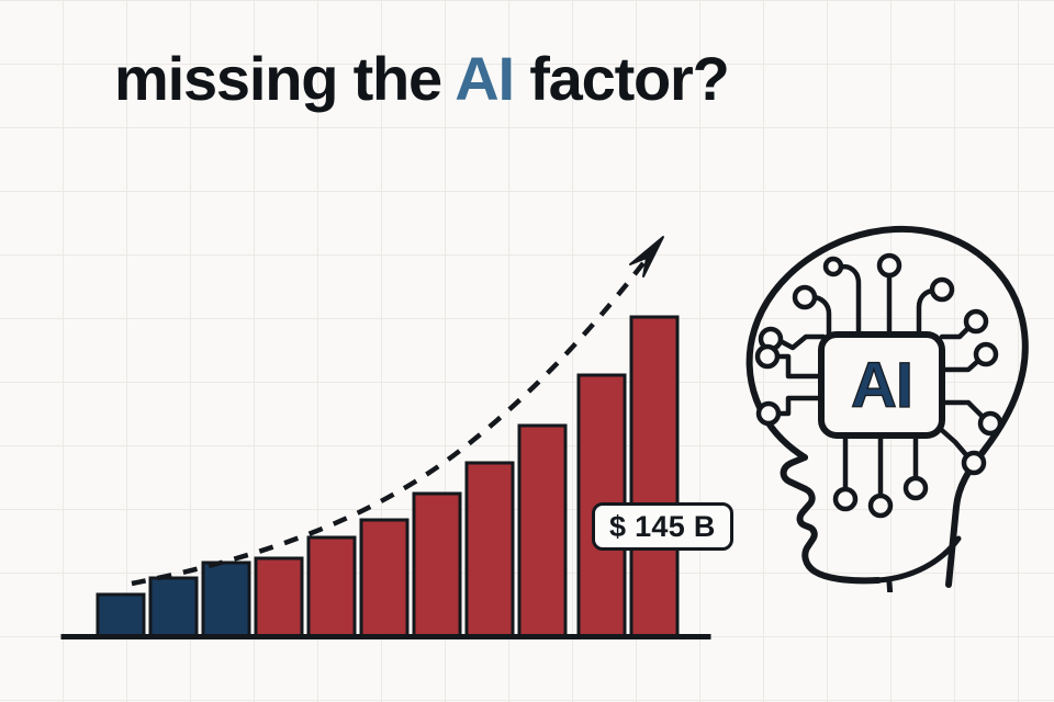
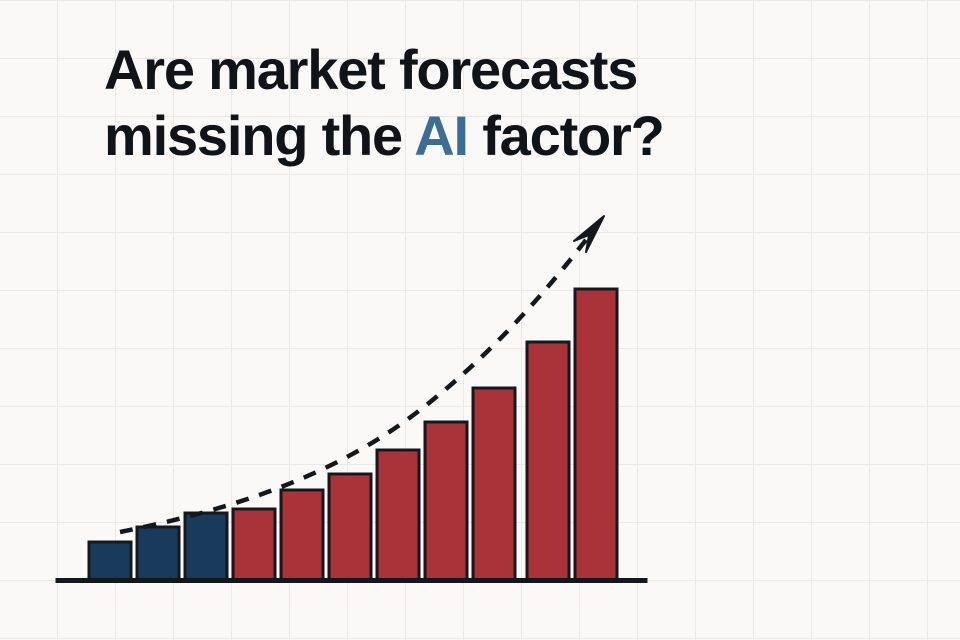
+ Are market forecasts
  missing the AI factor?
- $ 145 B
- AI
